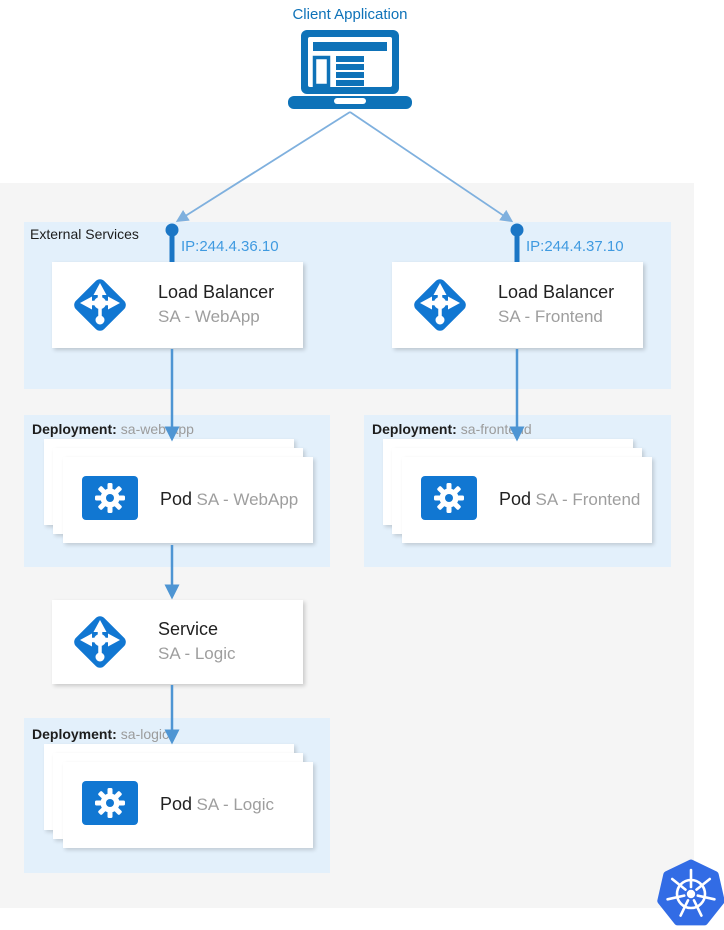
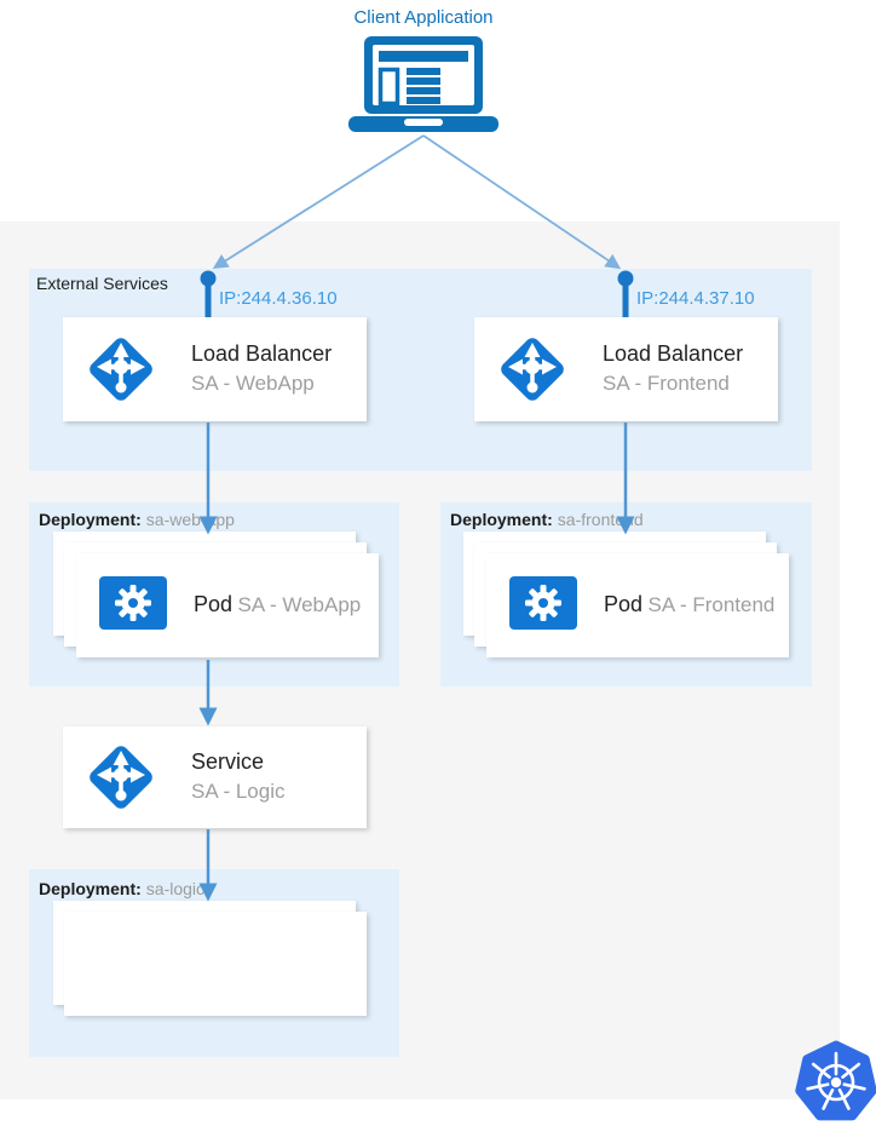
  Client Application
  External Services
  IP:244.4.36.10
  IP:244.4.37.10
  Load Balancer
  SA - WebApp
  Load Balancer
  SA - Frontend
  Deployment: sa-web-app
  Pod SA - WebApp
  Deployment: sa-frontend
  Pod SA - Frontend
  Service
  SA - Logic
  Deployment: sa-logic
- Pod SA - Logic
